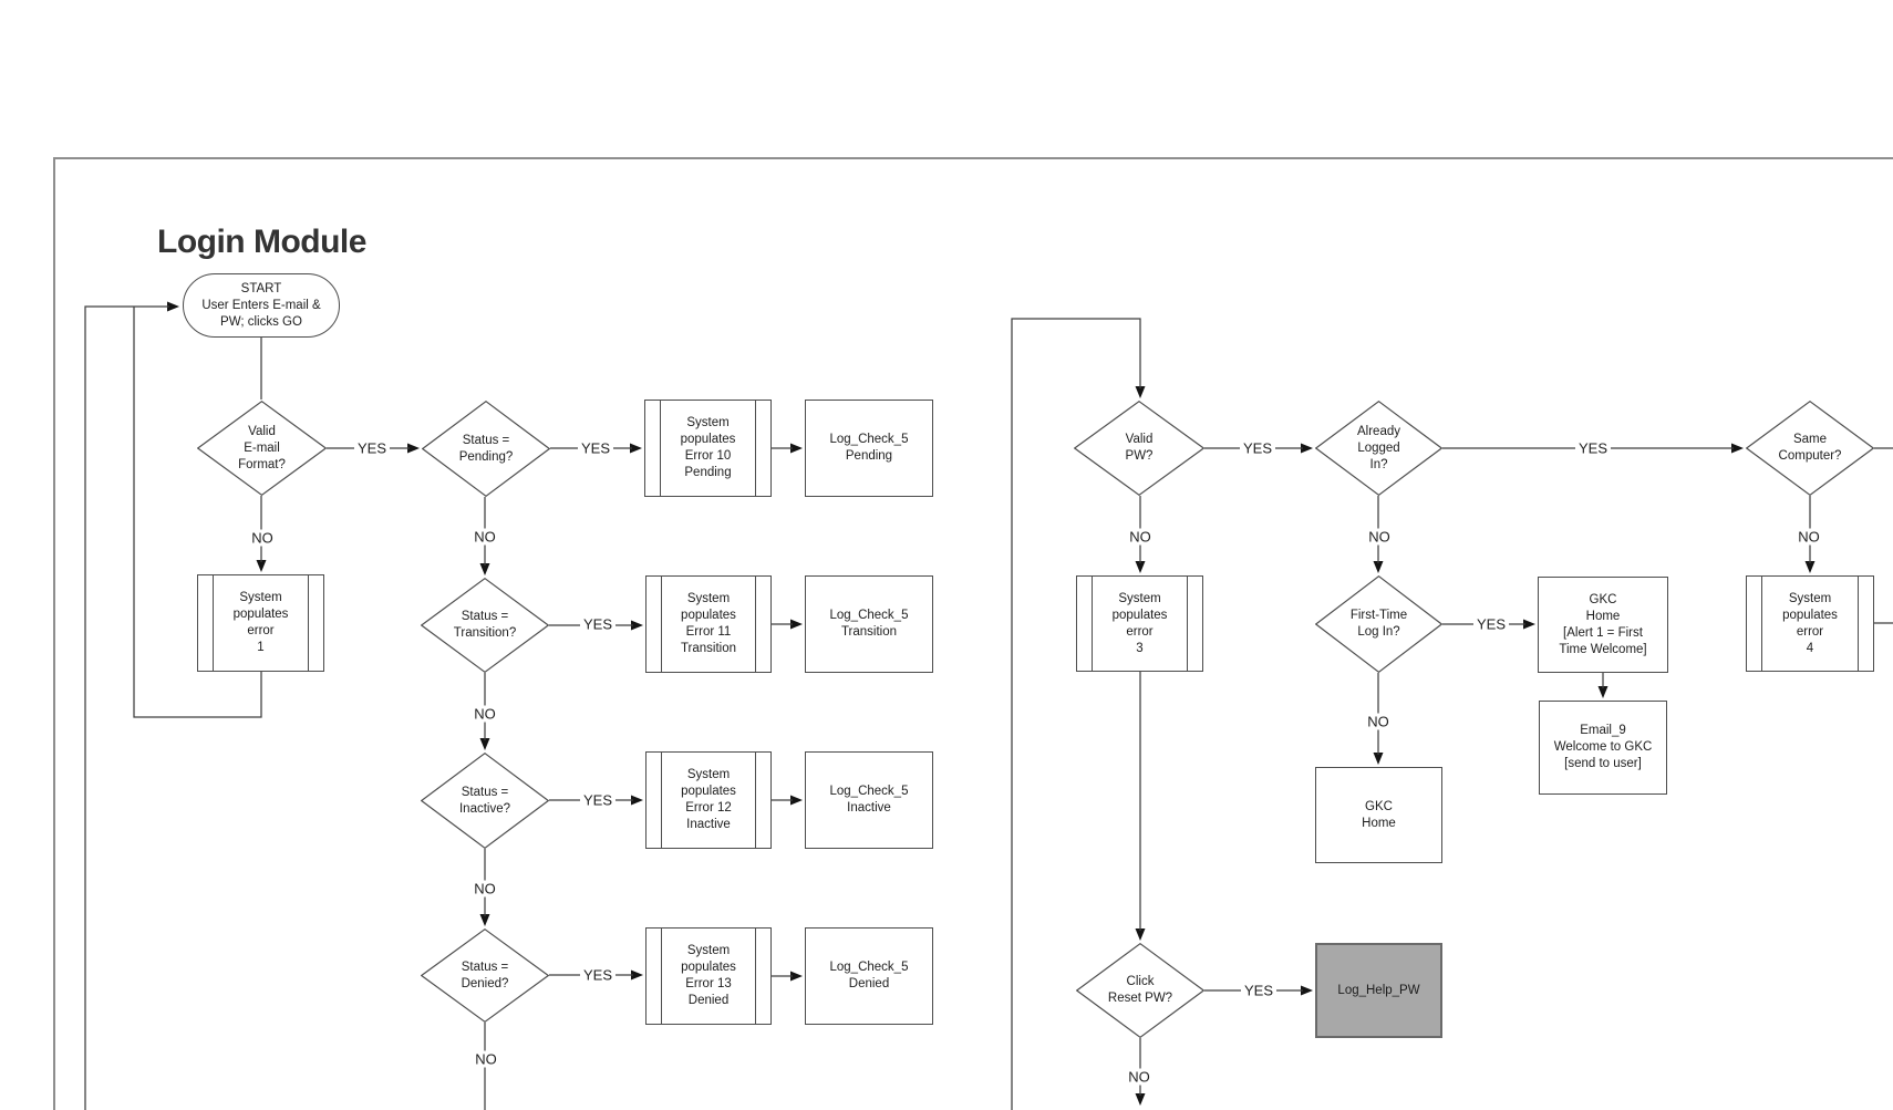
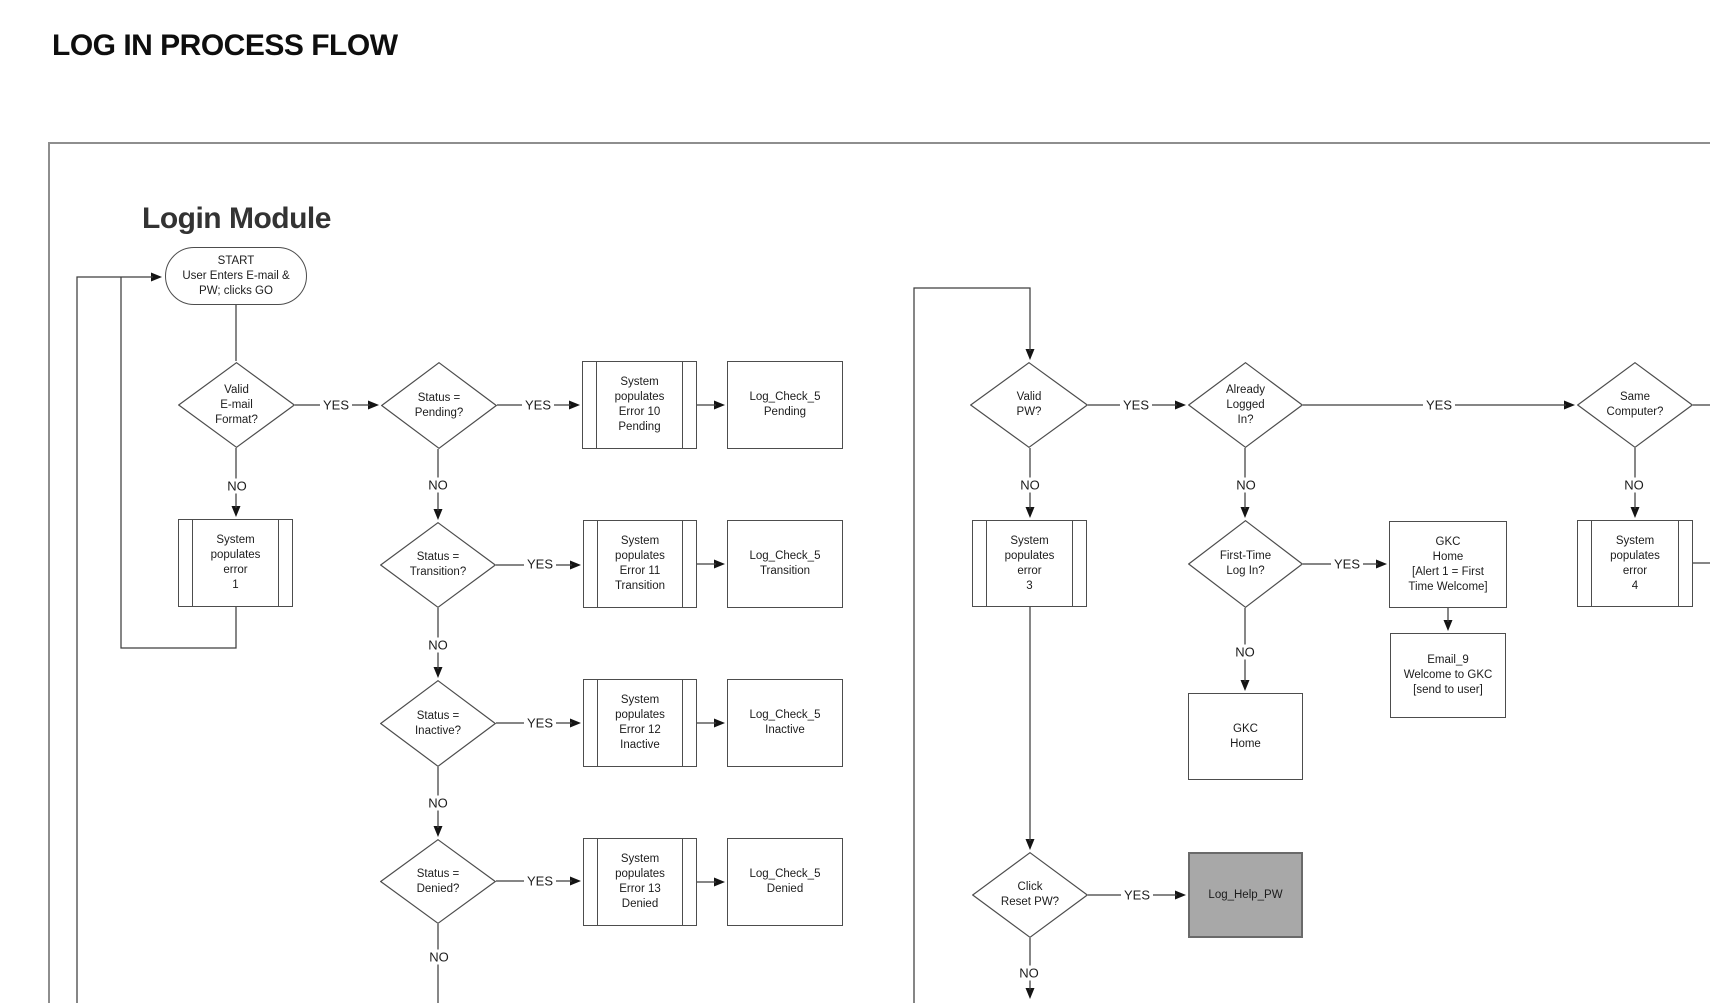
+ LOG IN PROCESS FLOW
  Login Module
  START
  User Enters E-mail &
  PW; clicks GO
  Valid
  E-mail
  Format?
  Status =
  Pending?
  System
  populates
  Error 10
  Pending
  Log_Check_5
  Pending
  System
  populates
  error
  1
  Status =
  Transition?
  System
  populates
  Error 11
  Transition
  Log_Check_5
  Transition
  Status =
  Inactive?
  System
  populates
  Error 12
  Inactive
  Log_Check_5
  Inactive
  Status =
  Denied?
  System
  populates
  Error 13
  Denied
  Log_Check_5
  Denied
  Valid
  PW?
  Already
  Logged
  In?
  Same
  Computer?
  System
  populates
  error
  3
  First-Time
  Log In?
  GKC
  Home
  [Alert 1 = First
  Time Welcome]
  System
  populates
  error
  4
  Email_9
  Welcome to GKC
  [send to user]
  GKC
  Home
  Click
  Reset PW?
  Log_Help_PW
  YES
  YES
  YES
  YES
  YES
  YES
  YES
  YES
  YES
  NO
  NO
  NO
  NO
  NO
  NO
  NO
  NO
  NO
  NO
